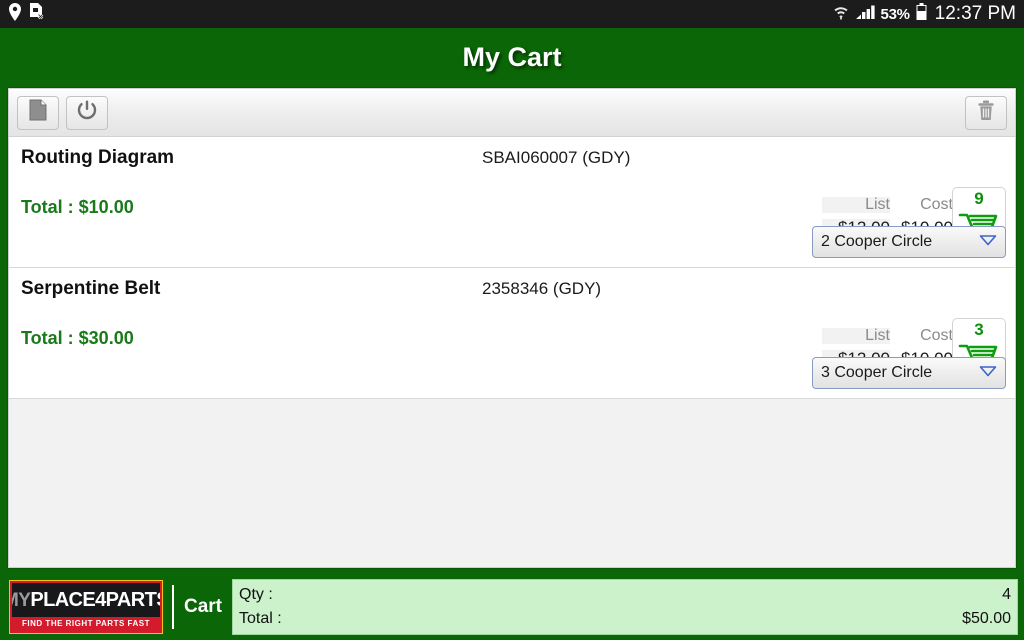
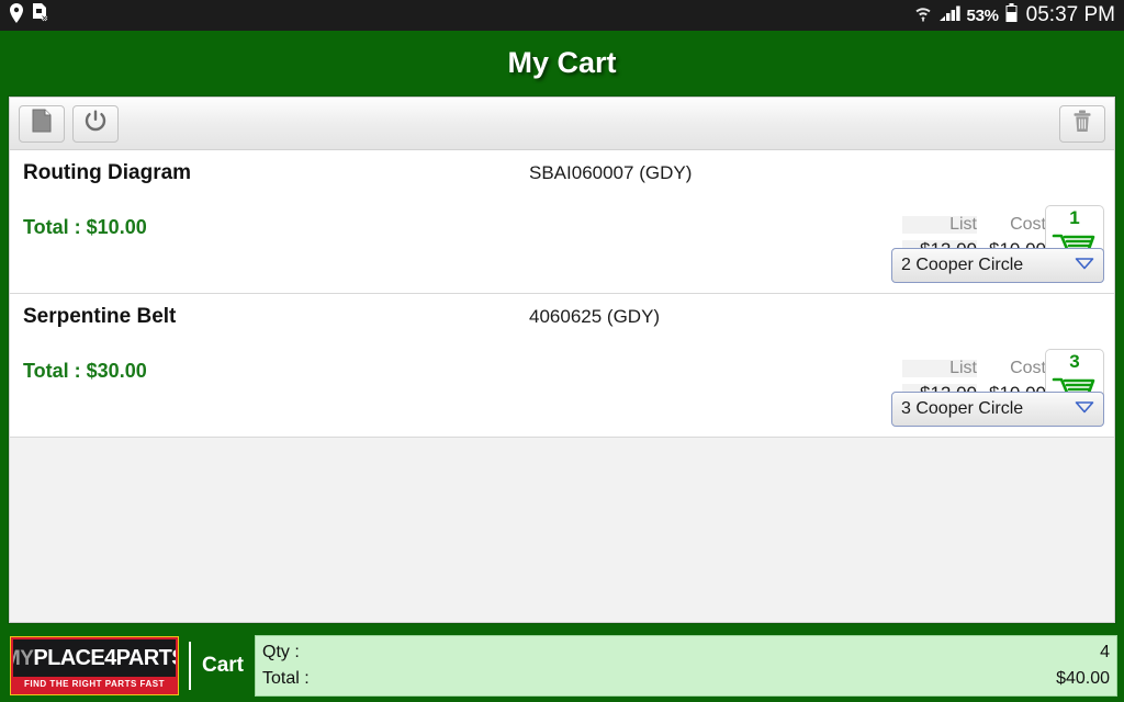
  53%
- 12:37 PM
+ 05:37 PM
  My Cart
  Routing Diagram
  Total : $10.00
  SBAI060007 (GDY)
  List
  Cost
- 9
+ 1
  2 Cooper Circle
  Serpentine Belt
  Total : $30.00
- 2358346 (GDY)
+ 4060625 (GDY)
  List
  Cost
  3
  3 Cooper Circle
  PLACE4PART
  FIND THE RIGHT PARTS FAST
  Cart
  Qty :
  4
  Total :
- $50.00
+ $40.00
